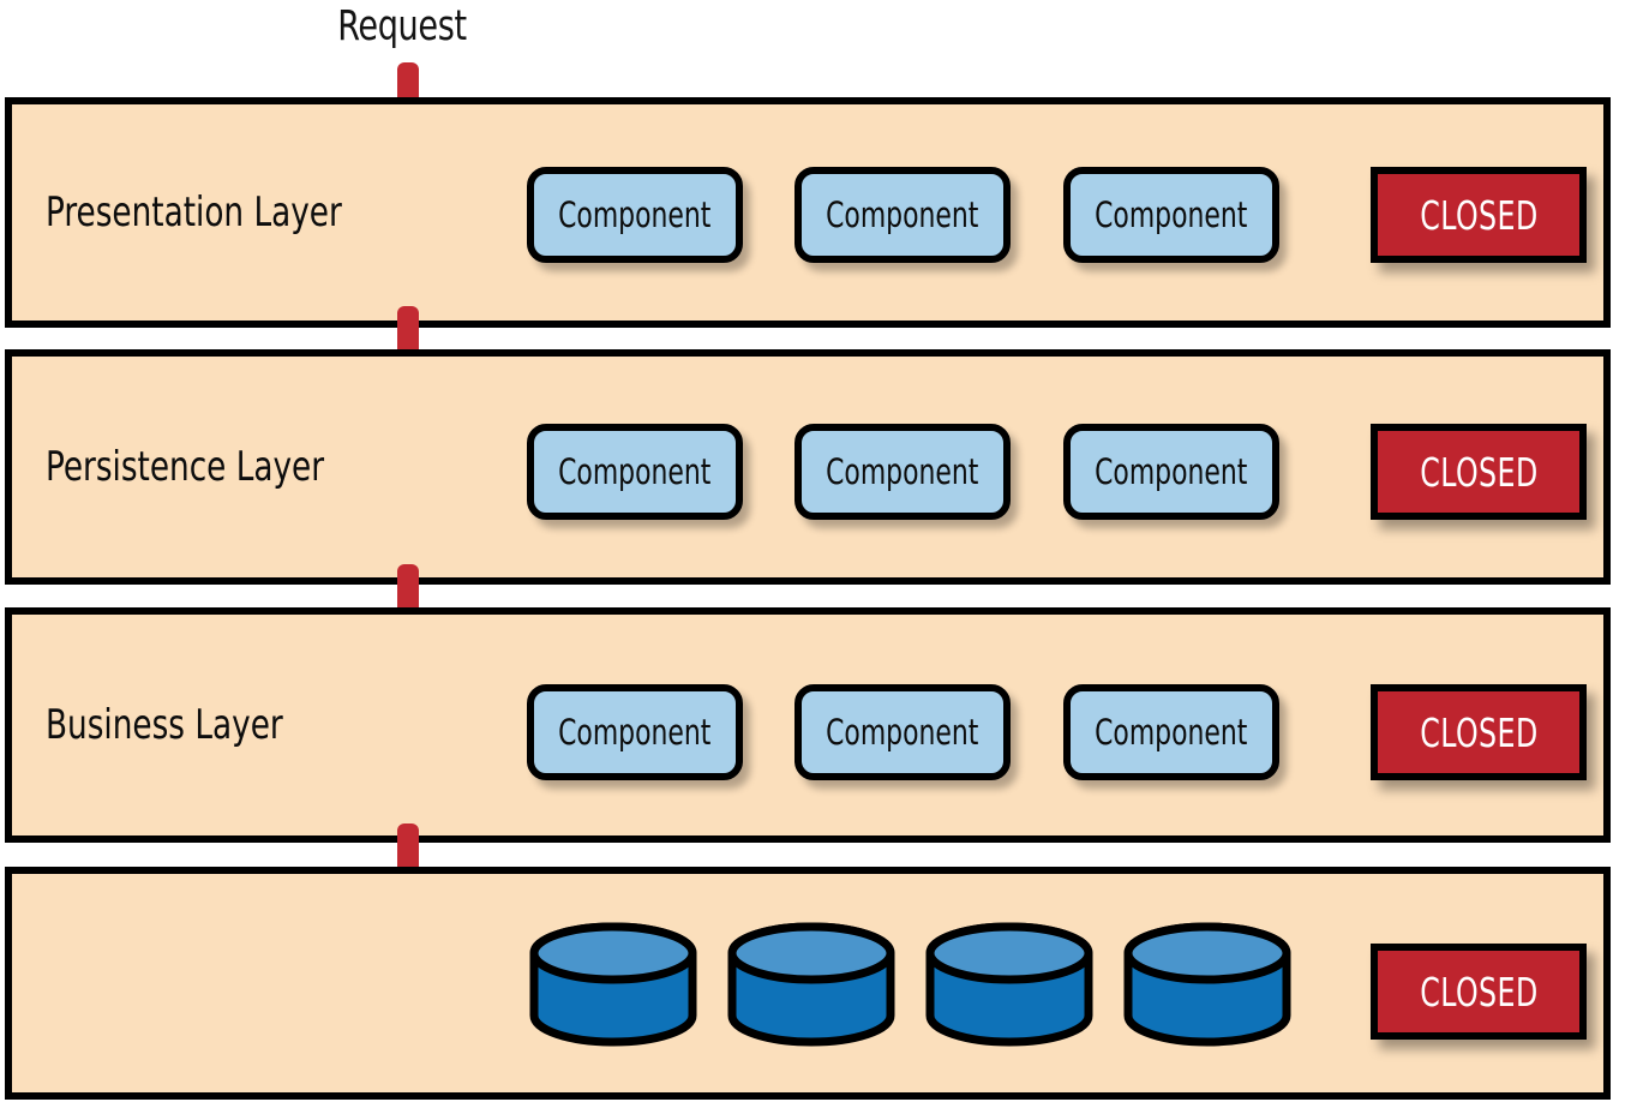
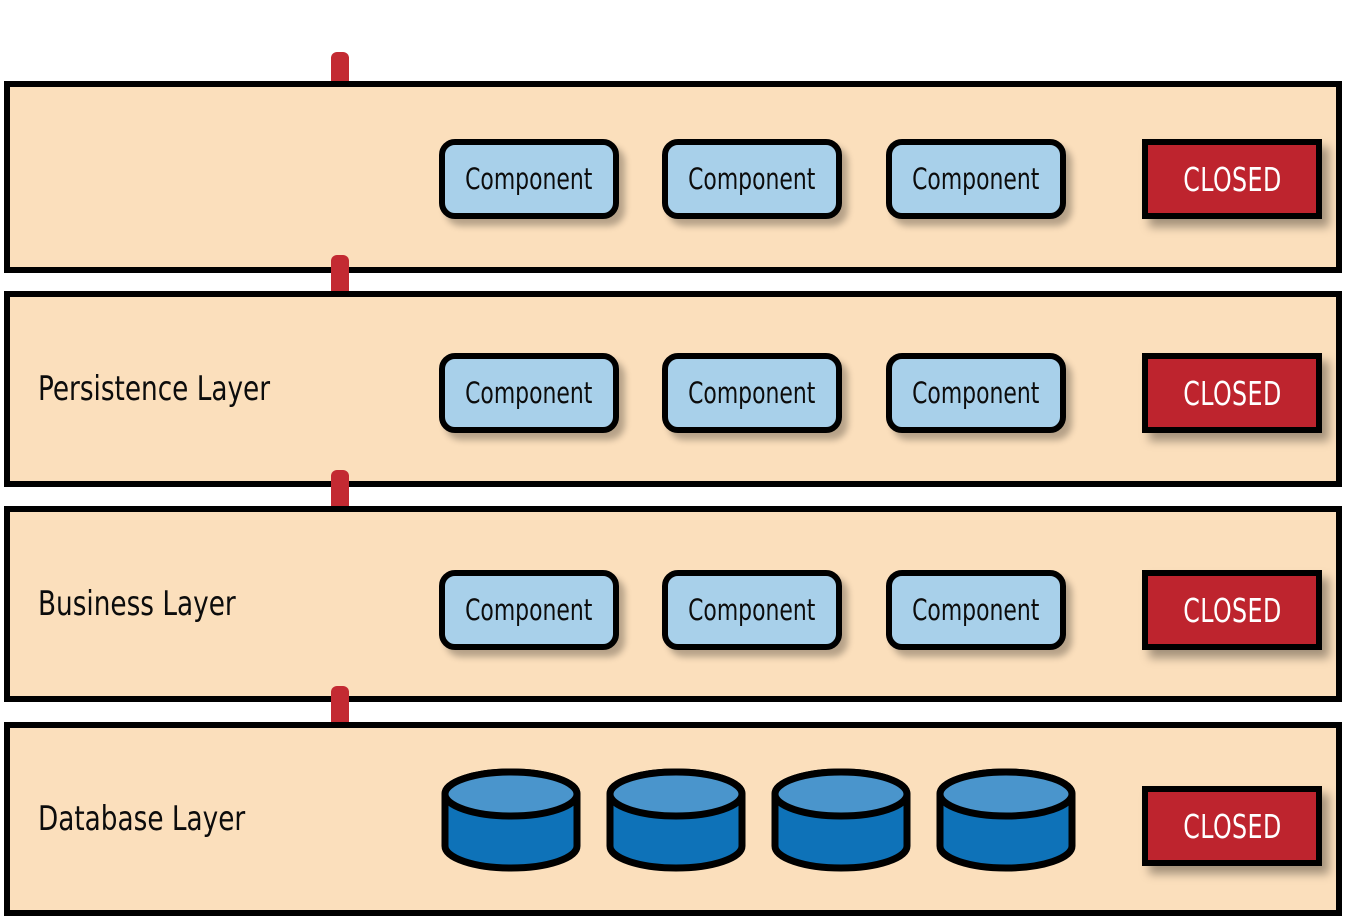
- Request
- Presentation Layer
  Component
  Component
  Component
  CLOSED
  Persistence Layer
  Component
  Component
  Component
  CLOSED
  Business Layer
  Component
  Component
  Component
  CLOSED
+ Database Layer
  CLOSED
